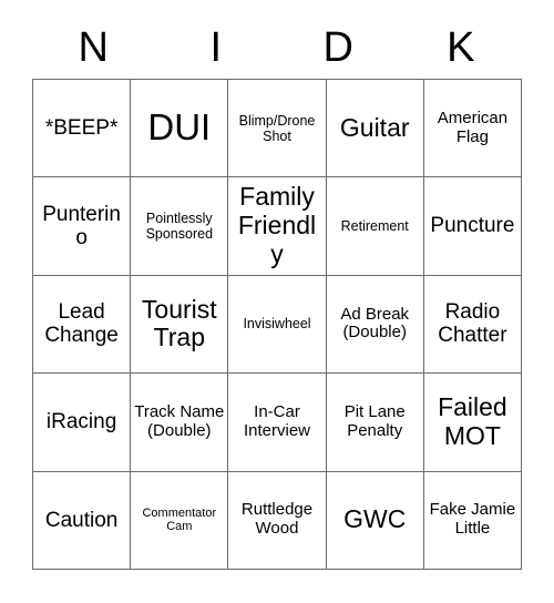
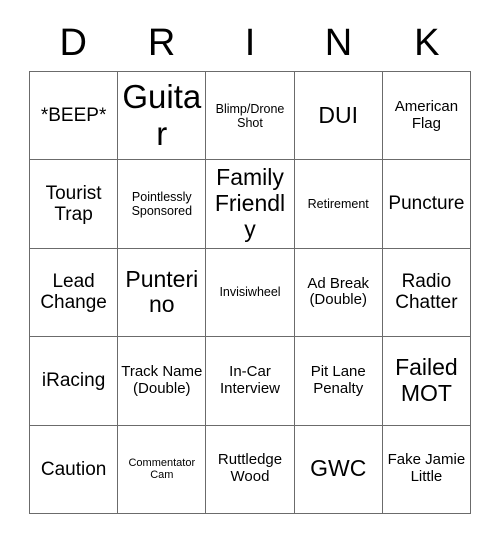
- N
+ D
+ R
  I
- D
+ N
  K
  *BEEP*
- DUI
+ Guitar
  Blimp/Drone Shot
- Guitar
+ DUI
  American Flag
- Punterino
+ Tourist Trap
  Pointlessly Sponsored
  Family Friendly
  Retirement
  Puncture
  Lead Change
- Tourist Trap
+ Punterino
  Invisiwheel
  Ad Break (Double)
  Radio Chatter
  iRacing
  Track Name (Double)
  In-Car Interview
  Pit Lane Penalty
  Failed MOT
  Caution
  Commentator Cam
  Ruttledge Wood
  GWC
  Fake Jamie Little
